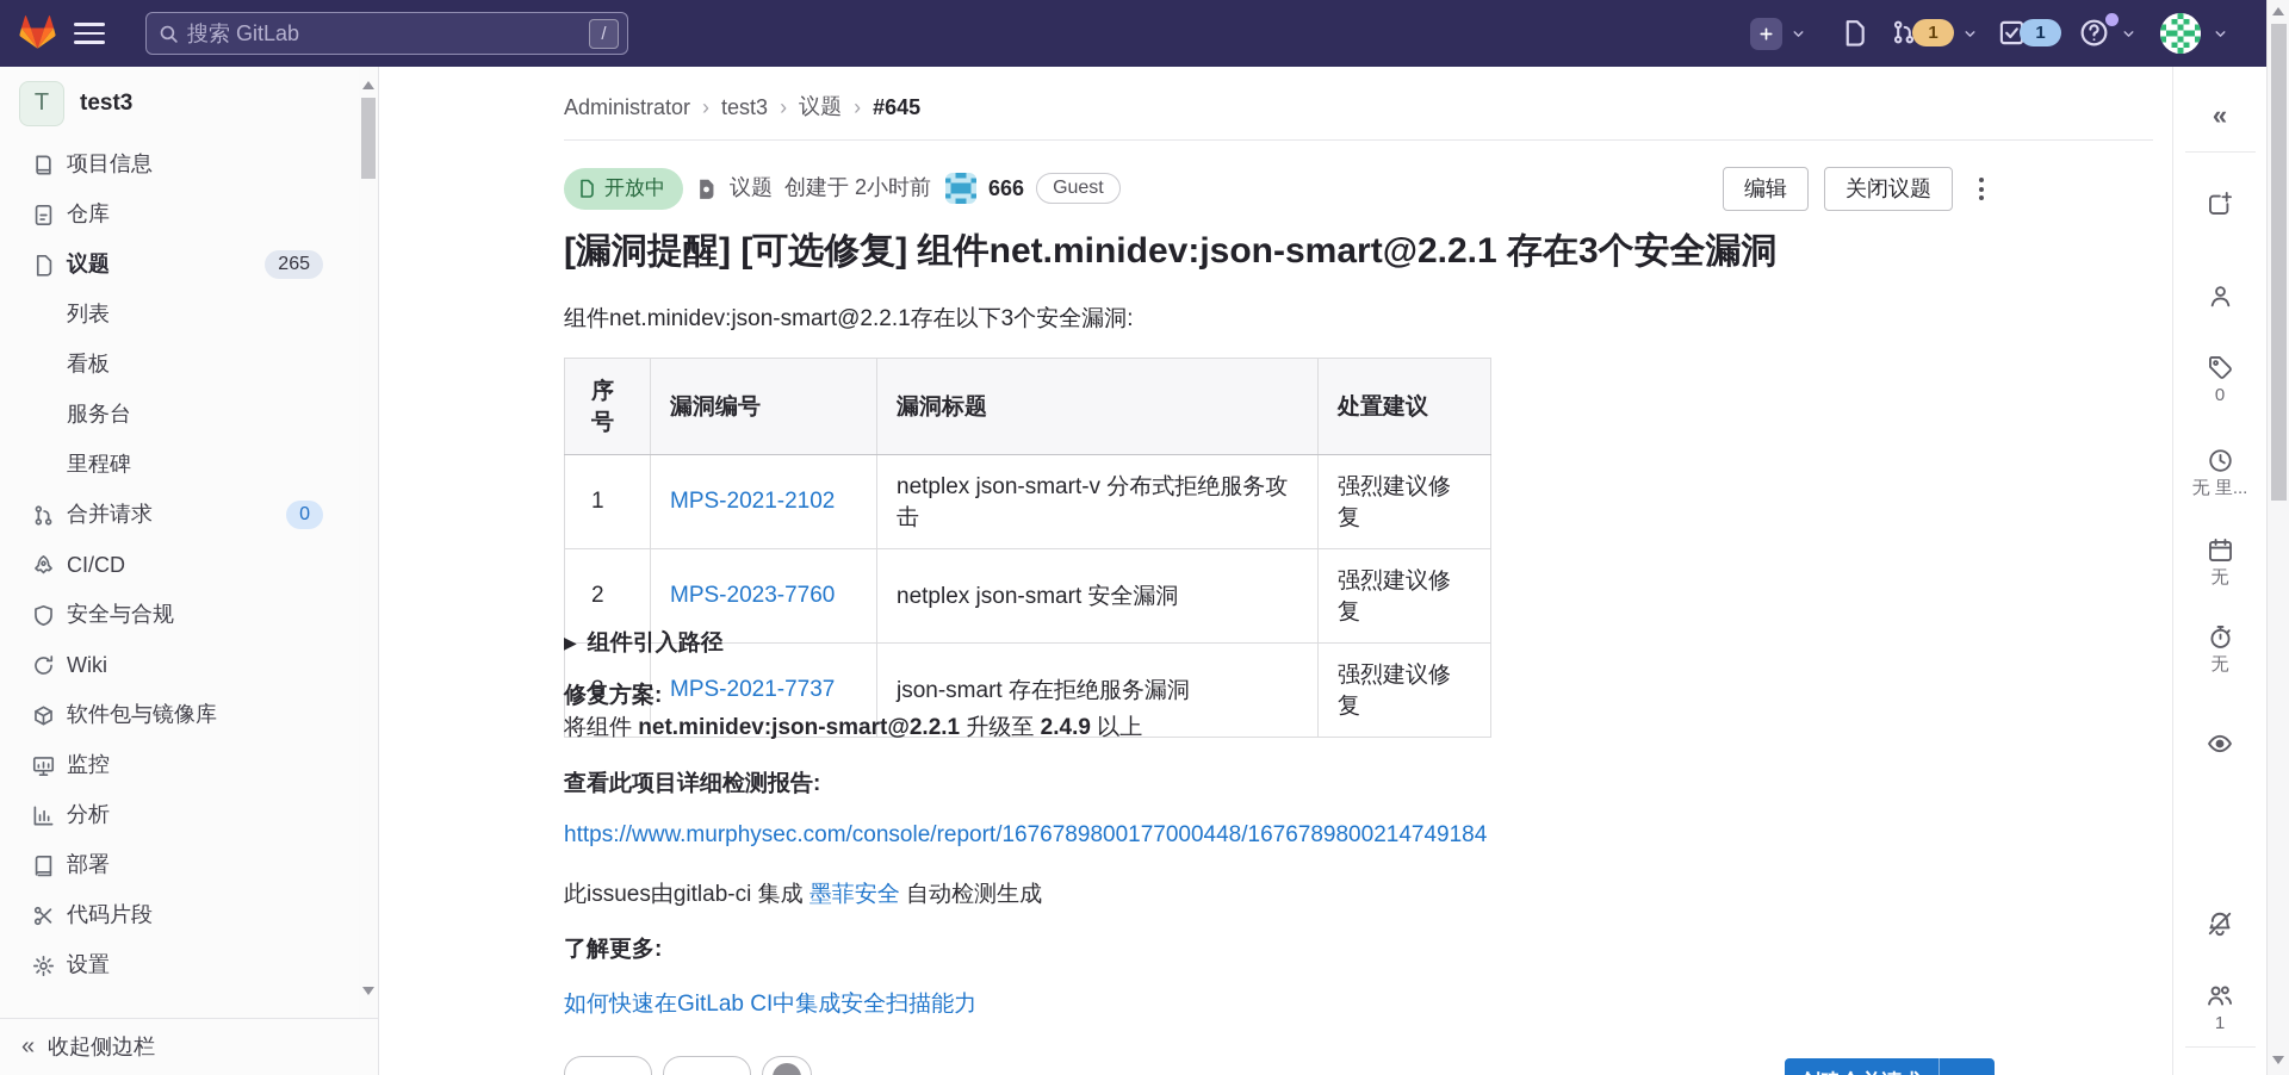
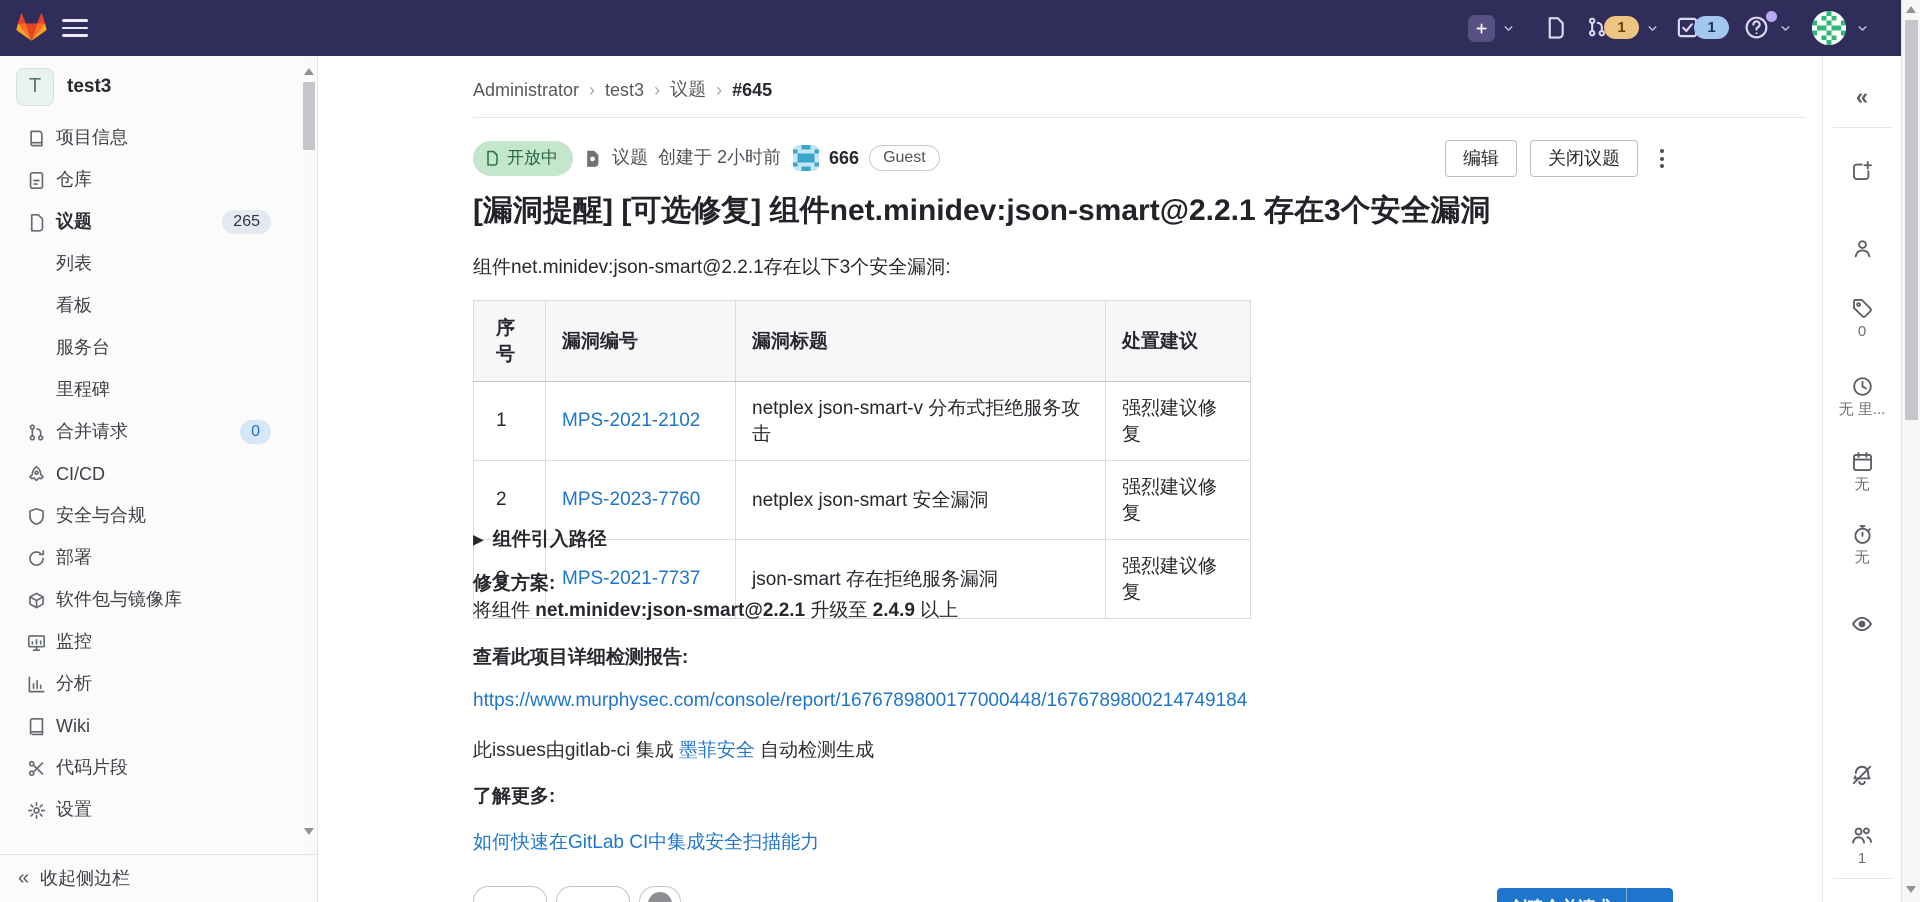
- 搜索 GitLab
- /
  1
  1
  T
  test3
  项目信息
  仓库
  议题
  265
  列表
  看板
  服务台
  里程碑
  合并请求
  0
  CI/CD
  安全与合规
- Wiki
+ 部署
  软件包与镜像库
  监控
  分析
- 部署
+ Wiki
  代码片段
  设置
  «
  收起侧边栏
  Administrator
  ›
  test3
  ›
  议题
  ›
  #645
  开放中
  议题
  创建于 2小时前
  666
  Guest
  编辑
  关闭议题
  [漏洞提醒] [可选修复] 组件net.minidev:json-smart@2.2.1 存在3个安全漏洞
  组件net.minidev:json-smart@2.2.1存在以下3个安全漏洞:
  序号	漏洞编号	漏洞标题	处置建议
  1	MPS-2021-2102	netplex json-smart-v 分布式拒绝服务攻击	强烈建议修复
  2	MPS-2023-7760	netplex json-smart 安全漏洞	强烈建议修复
  3	MPS-2021-7737	json-smart 存在拒绝服务漏洞	强烈建议修复
  ▶
  组件引入路径
  修复方案:
  将组件 net.minidev:json-smart@2.2.1 升级至 2.4.9 以上
  查看此项目详细检测报告:
  https://www.murphysec.com/console/report/1676789800177000448/1676789800214749184
  此issues由gitlab-ci 集成 墨菲安全 自动检测生成
  了解更多:
  如何快速在GitLab CI中集成安全扫描能力
  «
  0
  无 里...
  无
  无
  1
